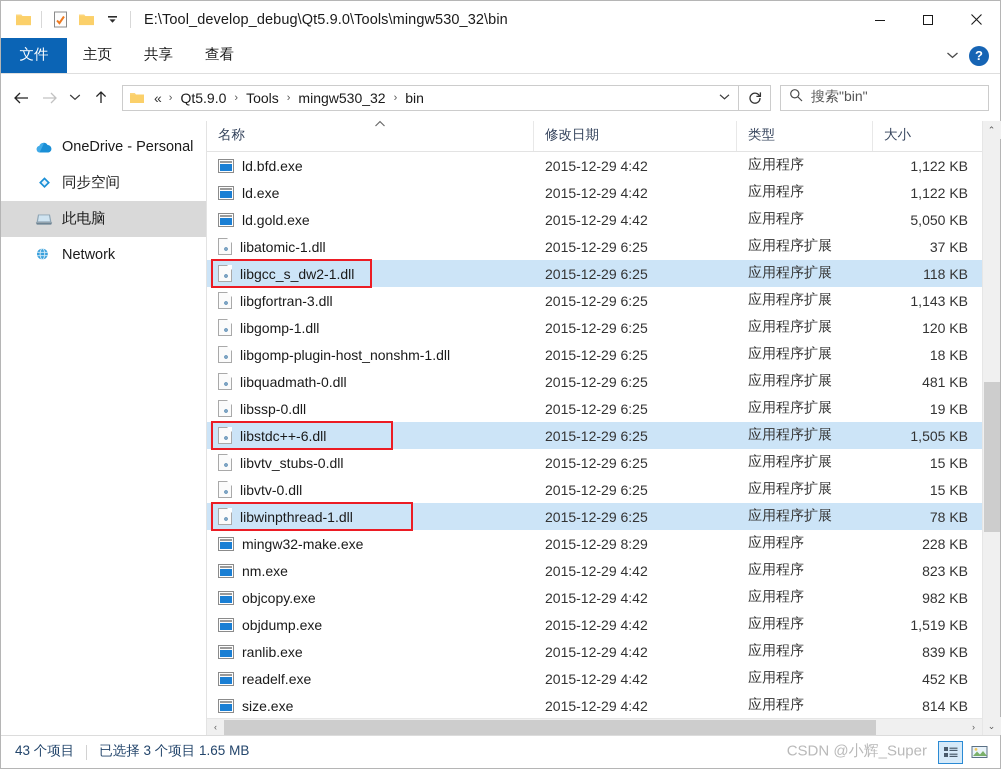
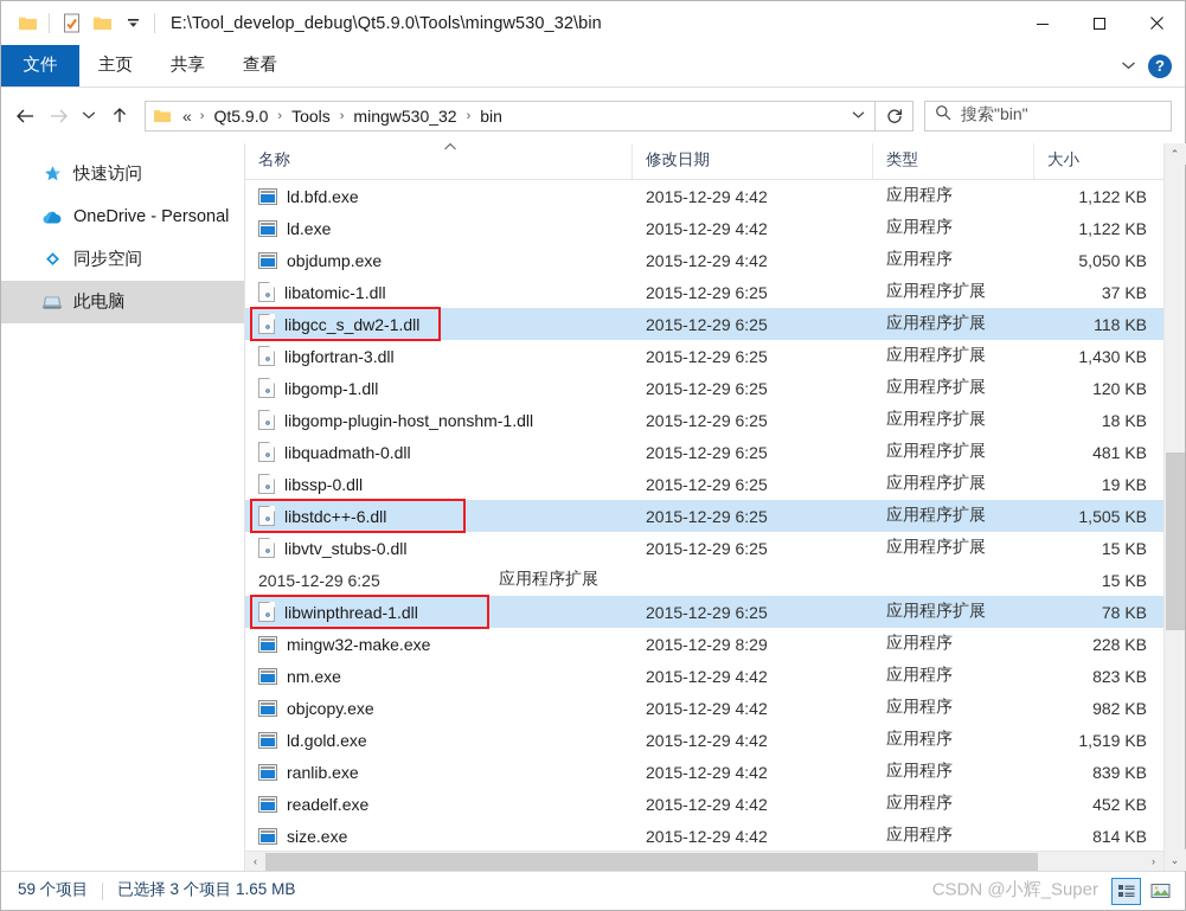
  E:\Tool_develop_debug\Qt5.9.0\Tools\mingw530_32\bin
  文件
  主页
  共享
  查看
  ?
  «
  ›
  Qt5.9.0
  ›
  Tools
  ›
  mingw530_32
  ›
  bin
  搜索"bin"
+ 快速访问
  OneDrive - Personal
  同步空间
  此电脑
- Network
  名称
  修改日期
  类型
  大小
  ld.bfd.exe
  2015-12-29 4:42
  应用程序
  1,122 KB
  ld.exe
  2015-12-29 4:42
  应用程序
  1,122 KB
- ld.gold.exe
+ objdump.exe
  2015-12-29 4:42
  应用程序
  5,050 KB
  libatomic-1.dll
  2015-12-29 6:25
  应用程序扩展
  37 KB
  libgcc_s_dw2-1.dll
  2015-12-29 6:25
  应用程序扩展
  118 KB
  libgfortran-3.dll
  2015-12-29 6:25
  应用程序扩展
- 1,143 KB
+ 1,430 KB
  libgomp-1.dll
  2015-12-29 6:25
  应用程序扩展
  120 KB
  libgomp-plugin-host_nonshm-1.dll
  2015-12-29 6:25
  应用程序扩展
  18 KB
  libquadmath-0.dll
  2015-12-29 6:25
  应用程序扩展
  481 KB
  libssp-0.dll
  2015-12-29 6:25
  应用程序扩展
  19 KB
  libstdc++-6.dll
  2015-12-29 6:25
  应用程序扩展
  1,505 KB
  libvtv_stubs-0.dll
  2015-12-29 6:25
  应用程序扩展
  15 KB
- libvtv-0.dll
  2015-12-29 6:25
  应用程序扩展
  15 KB
  libwinpthread-1.dll
  2015-12-29 6:25
  应用程序扩展
  78 KB
  mingw32-make.exe
  2015-12-29 8:29
  应用程序
  228 KB
  nm.exe
  2015-12-29 4:42
  应用程序
  823 KB
  objcopy.exe
  2015-12-29 4:42
  应用程序
  982 KB
- objdump.exe
+ ld.gold.exe
  2015-12-29 4:42
  应用程序
  1,519 KB
  ranlib.exe
  2015-12-29 4:42
  应用程序
  839 KB
  readelf.exe
  2015-12-29 4:42
  应用程序
  452 KB
  size.exe
  2015-12-29 4:42
  应用程序
  814 KB
  ‹
  ›
  ⌃
  ⌄
- 43 个项目
+ 59 个项目
  已选择 3 个项目 1.65 MB
  CSDN @小辉_Super
